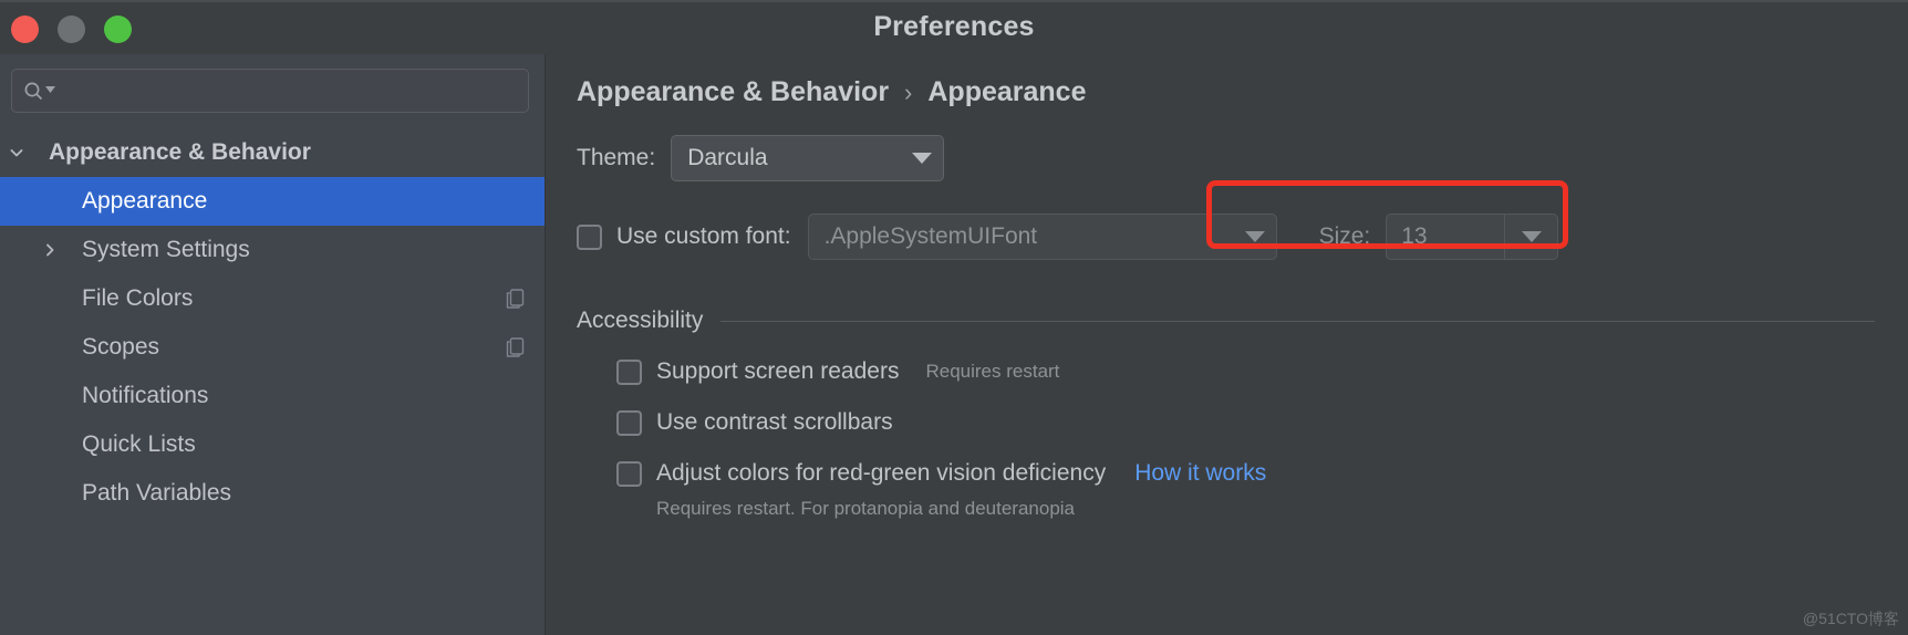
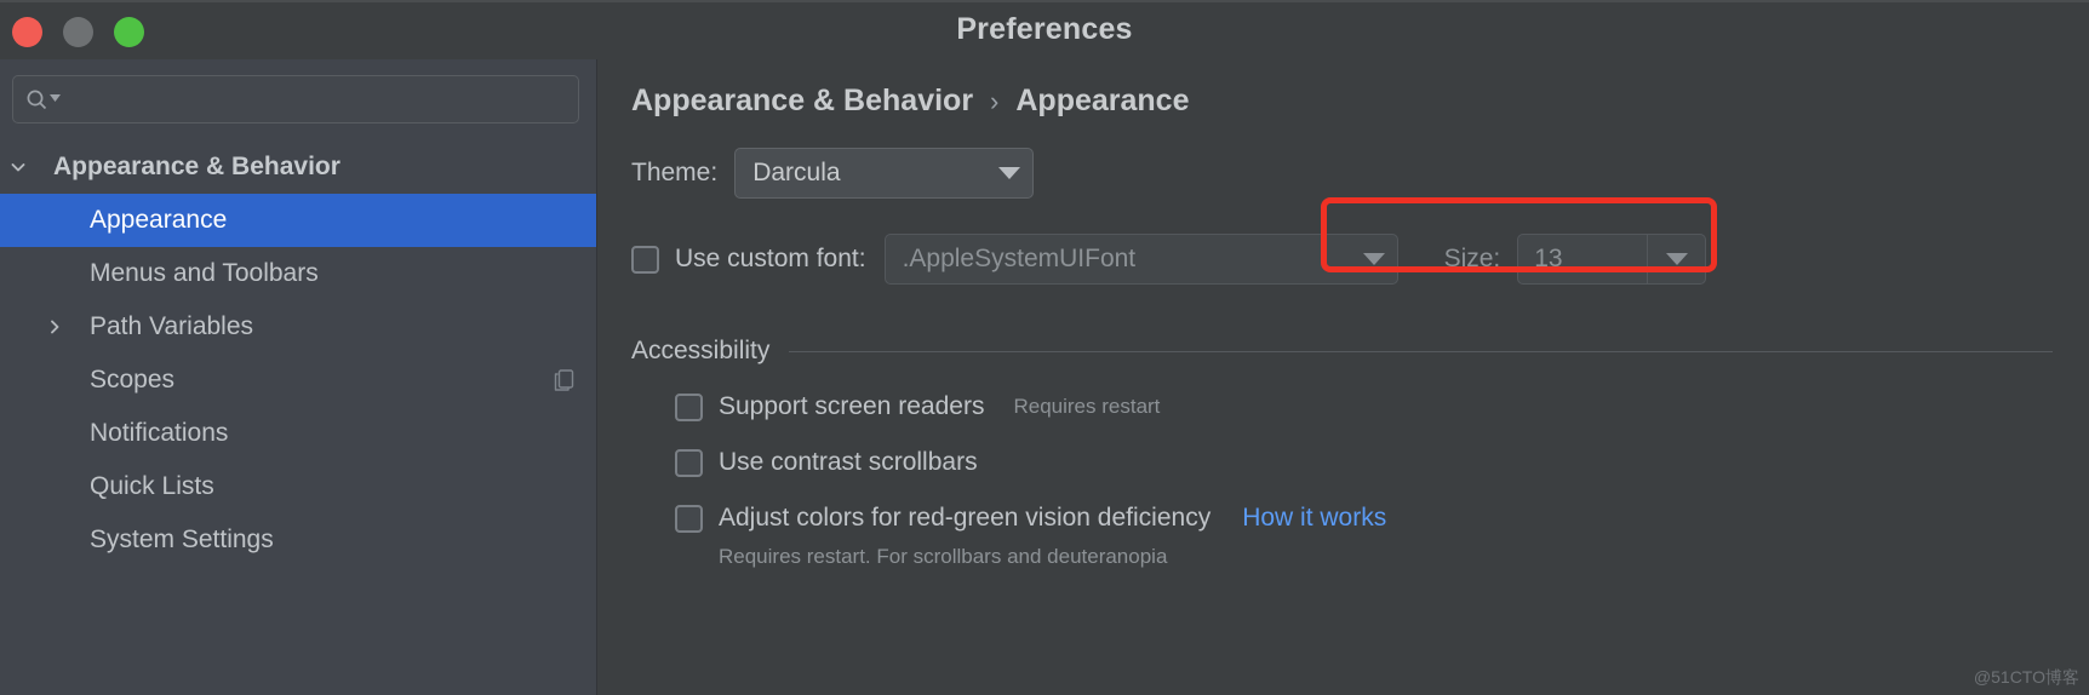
  Preferences
  Appearance & Behavior
  Appearance
+ Menus and Toolbars
- System Settings
+ Path Variables
- File Colors
  Scopes
  Notifications
  Quick Lists
- Path Variables
+ System Settings
  Appearance & Behavior
  ›
  Appearance
  Theme:
  Darcula
  Use custom font:
  .AppleSystemUIFont
  Size:
  13
  Accessibility
  Support screen readers
  Requires restart
  Use contrast scrollbars
  Adjust colors for red-green vision deficiency
  How it works
- Requires restart. For protanopia and deuteranopia
+ Requires restart. For scrollbars and deuteranopia
  @51CTO博客
